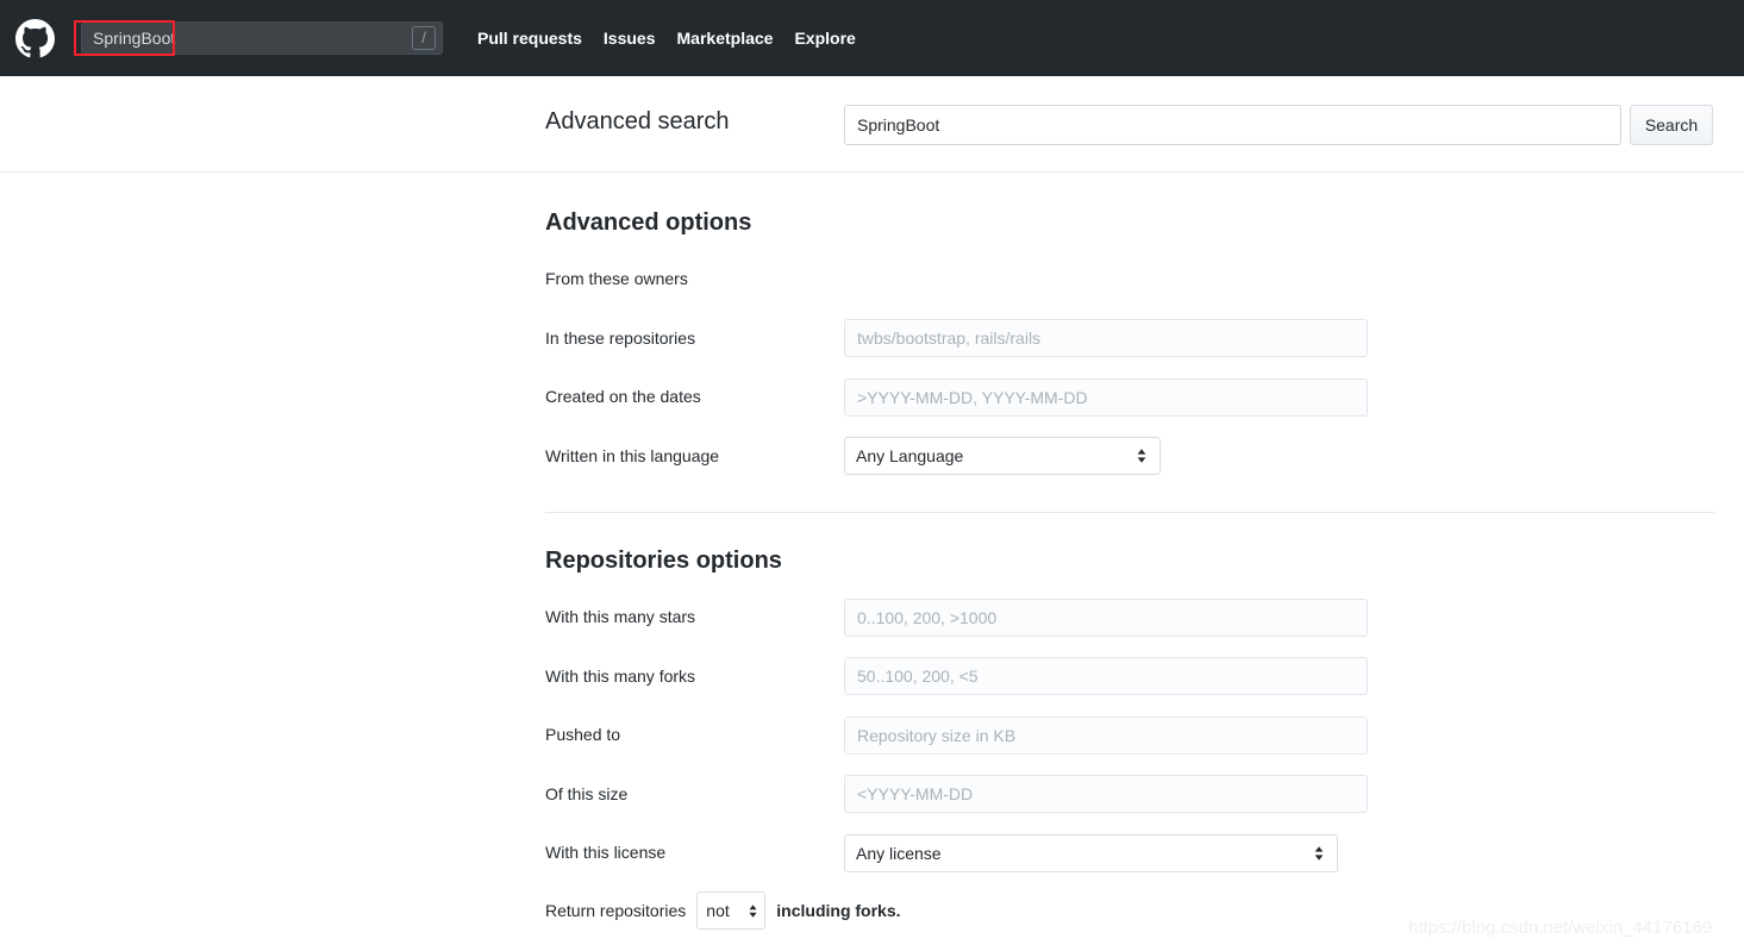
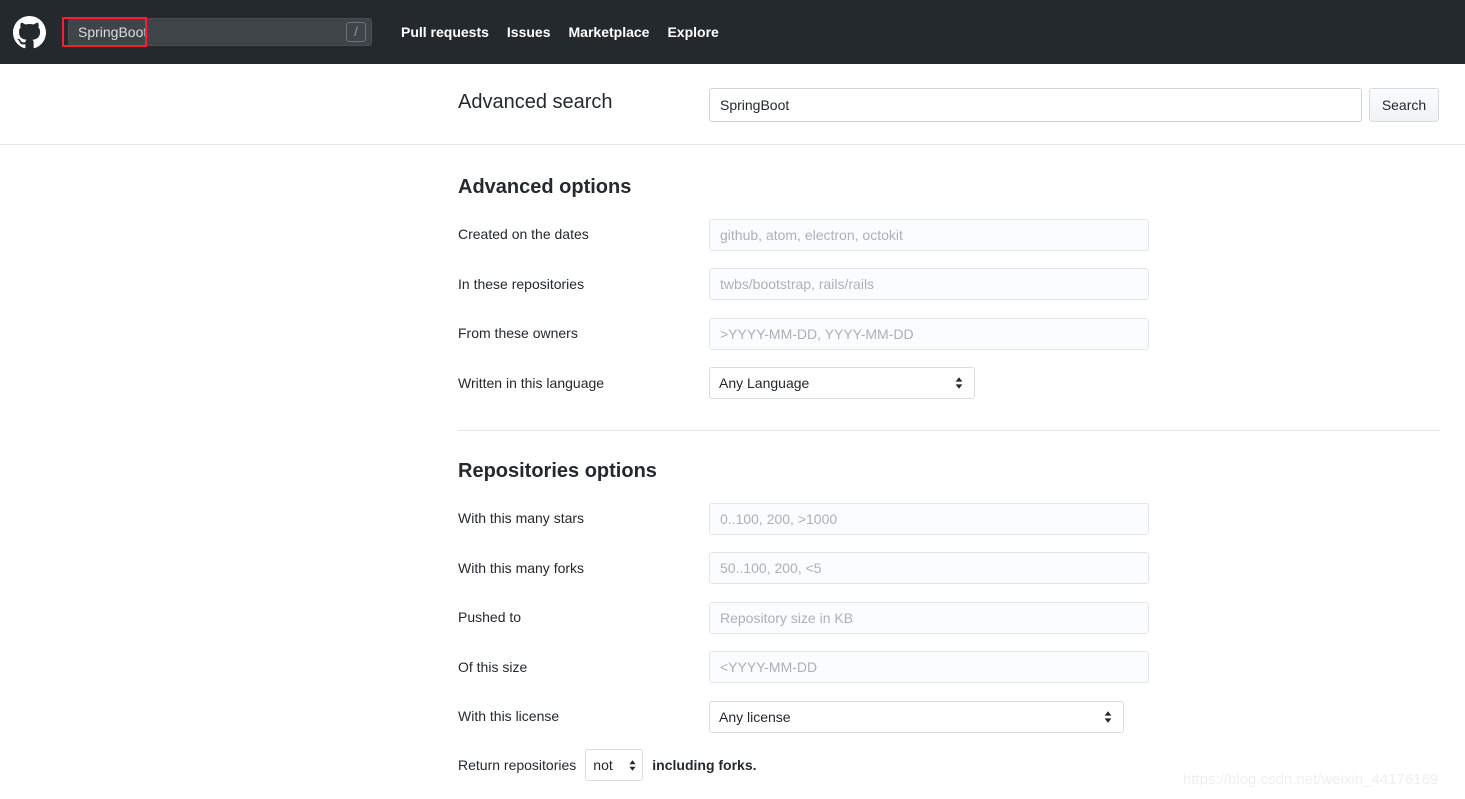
  SpringBoot
  /
  Pull requests
  Issues
  Marketplace
  Explore
  Advanced search
  SpringBoot
  Search
  Advanced options
- From these owners
+ Created on the dates
+ github, atom, electron, octokit
  In these repositories
  twbs/bootstrap, rails/rails
- Created on the dates
+ From these owners
  >YYYY-MM-DD, YYYY-MM-DD
  Written in this language
  Any Language
  Repositories options
  With this many stars
  0..100, 200, >1000
  With this many forks
  50..100, 200, <5
  Pushed to
  Repository size in KB
  Of this size
  <YYYY-MM-DD
  With this license
  Any license
  Return repositories
  not
  including forks.
